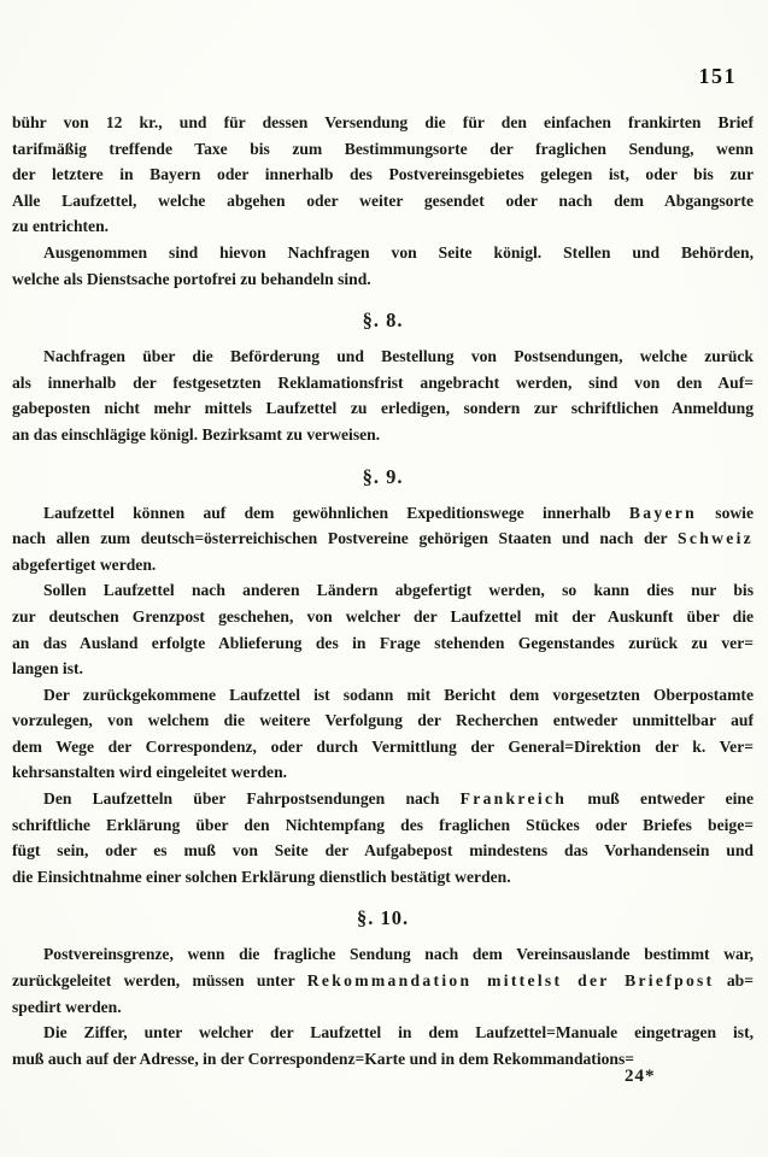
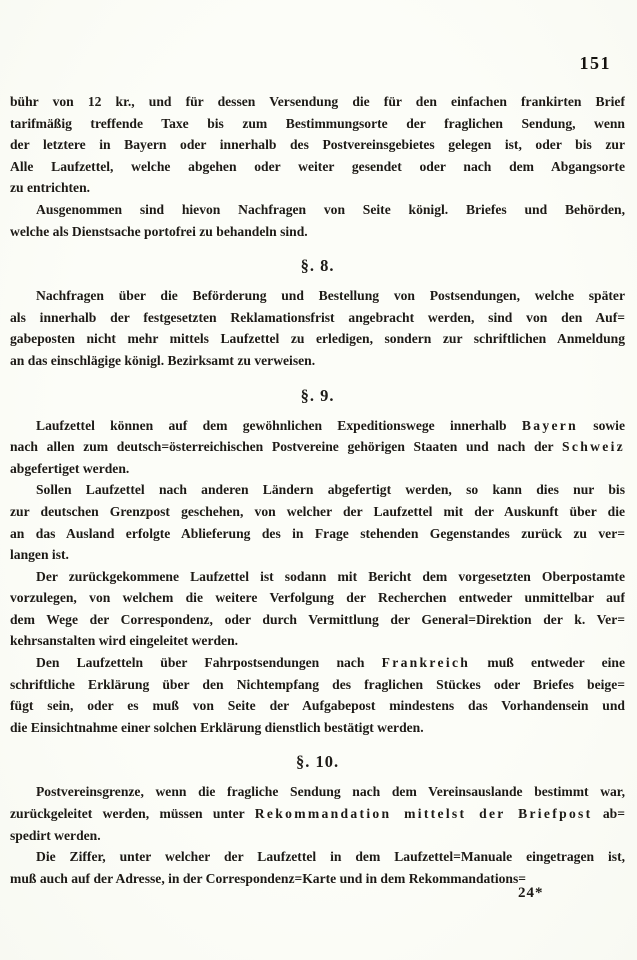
  151
  bühr von 12 kr., und für dessen Versendung die für den einfachen frankirten Brief
  tarifmäßig treffende Taxe bis zum Bestimmungsorte der fraglichen Sendung, wenn
  der letztere in Bayern oder innerhalb des Postvereinsgebietes gelegen ist, oder bis zur
  Alle Laufzettel, welche abgehen oder weiter gesendet oder nach dem Abgangsorte
  zu entrichten.
- Ausgenommen sind hievon Nachfragen von Seite königl. Stellen und Behörden,
+ Ausgenommen sind hievon Nachfragen von Seite königl. Briefes und Behörden,
  welche als Dienstsache portofrei zu behandeln sind.
  §. 8.
- Nachfragen über die Beförderung und Bestellung von Postsendungen, welche zurück
+ Nachfragen über die Beförderung und Bestellung von Postsendungen, welche später
  als innerhalb der festgesetzten Reklamationsfrist angebracht werden, sind von den Auf=
  gabeposten nicht mehr mittels Laufzettel zu erledigen, sondern zur schriftlichen Anmeldung
  an das einschlägige königl. Bezirksamt zu verweisen.
  §. 9.
  Laufzettel können auf dem gewöhnlichen Expeditionswege innerhalb Bayern sowie
  nach allen zum deutsch=österreichischen Postvereine gehörigen Staaten und nach der Schweiz
  abgefertiget werden.
  Sollen Laufzettel nach anderen Ländern abgefertigt werden, so kann dies nur bis
  zur deutschen Grenzpost geschehen, von welcher der Laufzettel mit der Auskunft über die
  an das Ausland erfolgte Ablieferung des in Frage stehenden Gegenstandes zurück zu ver=
  langen ist.
  Der zurückgekommene Laufzettel ist sodann mit Bericht dem vorgesetzten Oberpostamte
  vorzulegen, von welchem die weitere Verfolgung der Recherchen entweder unmittelbar auf
  dem Wege der Correspondenz, oder durch Vermittlung der General=Direktion der k. Ver=
  kehrsanstalten wird eingeleitet werden.
  Den Laufzetteln über Fahrpostsendungen nach Frankreich muß entweder eine
  schriftliche Erklärung über den Nichtempfang des fraglichen Stückes oder Briefes beige=
  fügt sein, oder es muß von Seite der Aufgabepost mindestens das Vorhandensein und
  die Einsichtnahme einer solchen Erklärung dienstlich bestätigt werden.
  §. 10.
  Postvereinsgrenze, wenn die fragliche Sendung nach dem Vereinsauslande bestimmt war,
  zurückgeleitet werden, müssen unter Rekommandation mittelst der Briefpost ab=
  spedirt werden.
  Die Ziffer, unter welcher der Laufzettel in dem Laufzettel=Manuale eingetragen ist,
  muß auch auf der Adresse, in der Correspondenz=Karte und in dem Rekommandations=
  24*
